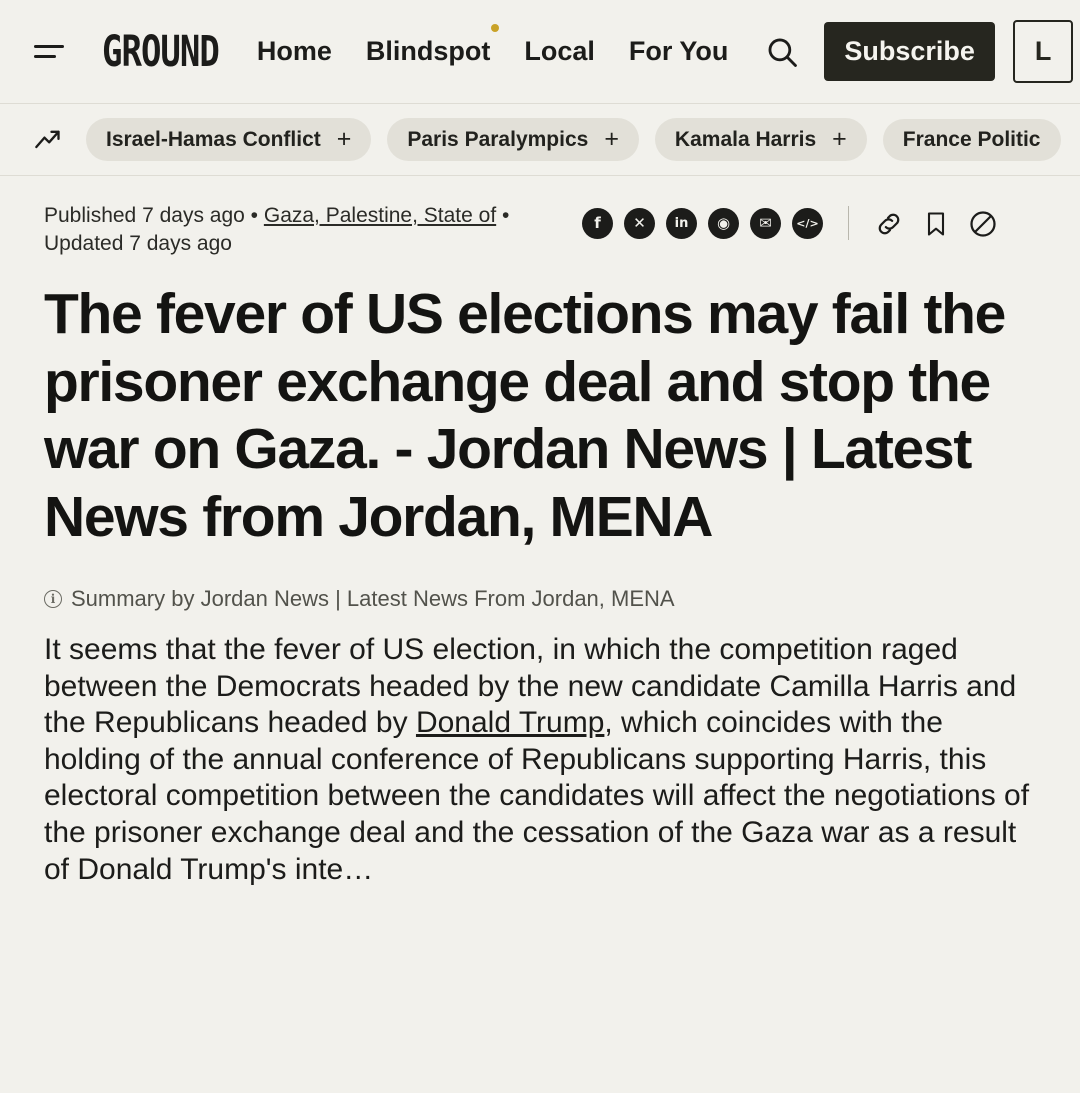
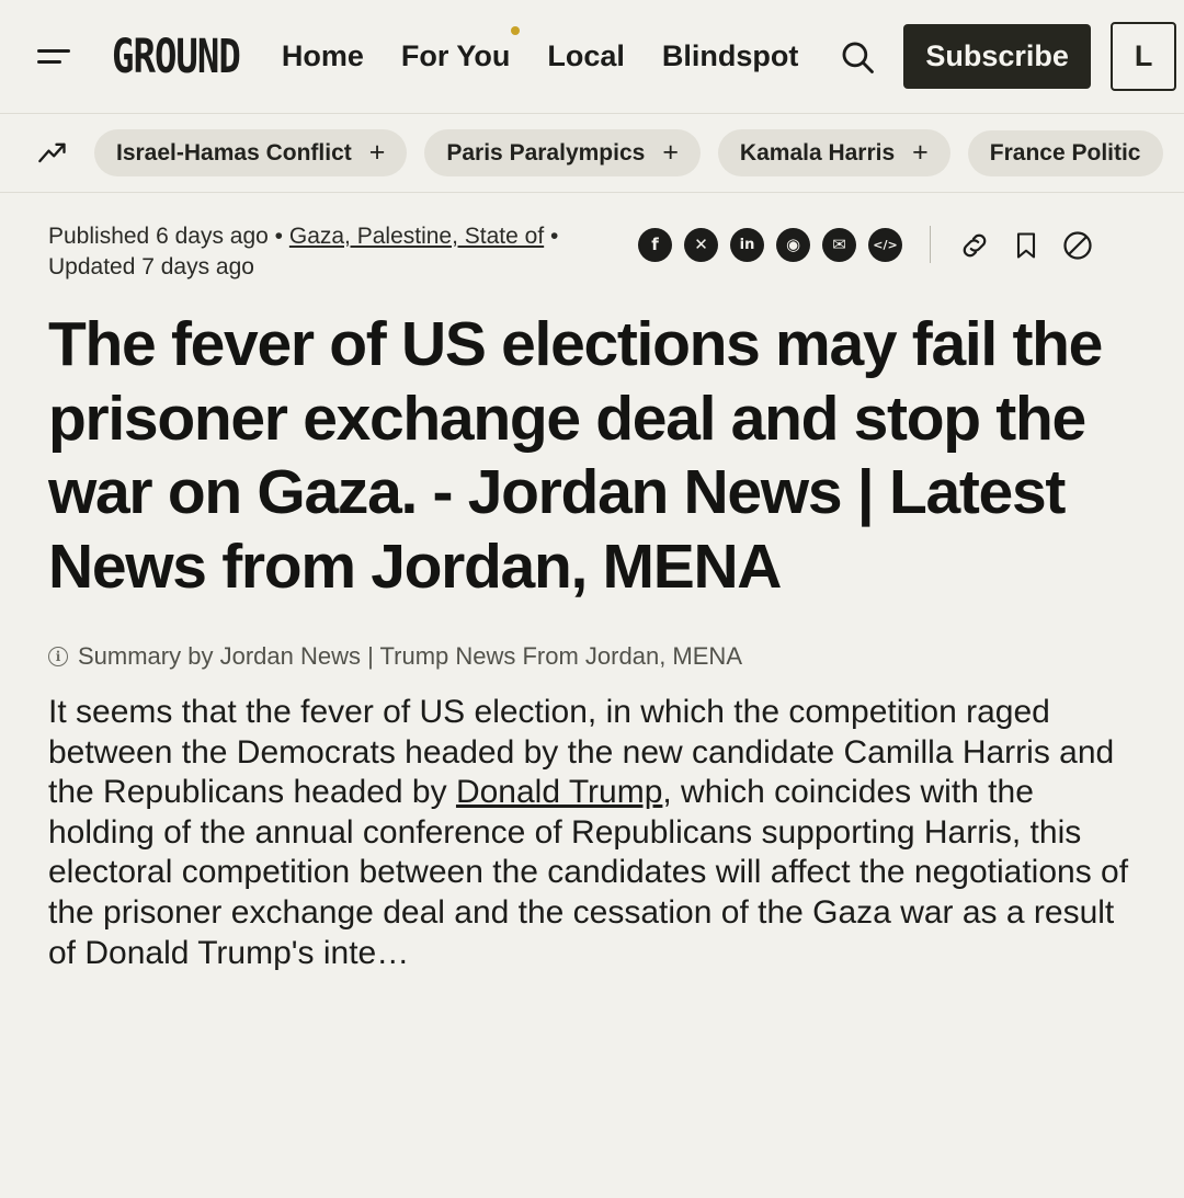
  GROUND
  Home
- Blindspot
+ For You
  Local
- For You
+ Blindspot
  Subscribe
  L
  Israel-Hamas Conflict
  +
  Paris Paralympics
  +
  Kamala Harris
  +
  France Politic
- Published 7 days ago • Gaza, Palestine, State of • Updated 7 days ago
+ Published 6 days ago • Gaza, Palestine, State of • Updated 7 days ago
  f
  ✕
  in
  ◉
  ✉
  </>
  The fever of US elections may fail the prisoner exchange deal and stop the war on Gaza. - Jordan News | Latest News from Jordan, MENA
  i
- Summary by Jordan News | Latest News From Jordan, MENA
+ Summary by Jordan News | Trump News From Jordan, MENA
  It seems that the fever of US election, in which the competition raged between the Democrats headed by the new candidate Camilla Harris and the Republicans headed by Donald Trump, which coincides with the holding of the annual conference of Republicans supporting Harris, this electoral competition between the candidates will affect the negotiations of the prisoner exchange deal and the cessation of the Gaza war as a result of Donald Trump's inte…
